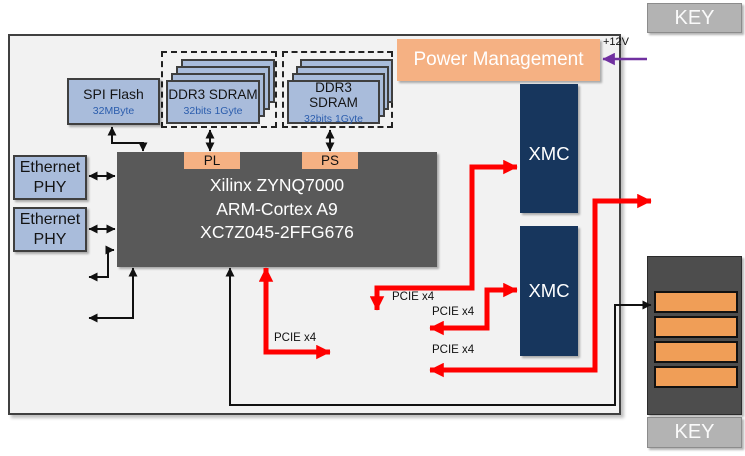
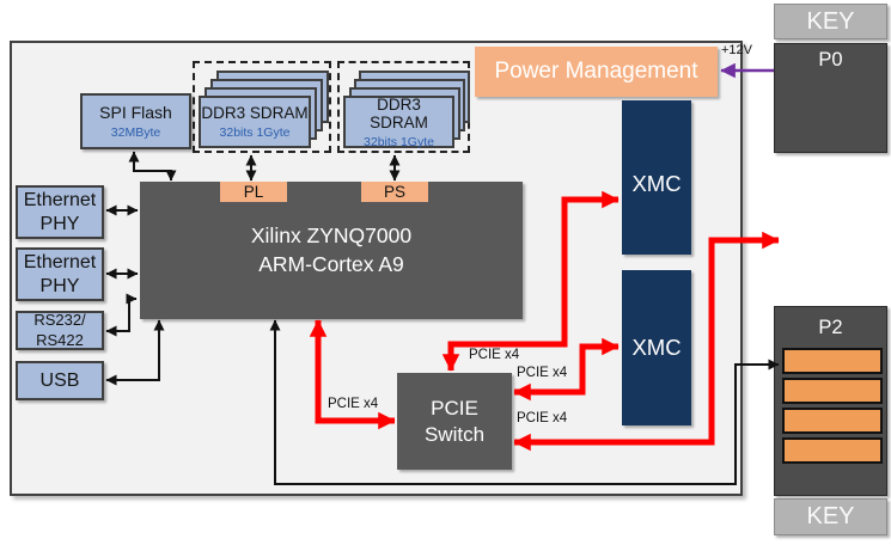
  SPI Flash
  32MByte
  DDR3 SDRAM
  32bits 1Gyte
  DDR3 SDRAM
  32bits 1Gyte
  Power Management
  +12V
  Xilinx ZYNQ7000
  ARM-Cortex A9
- XC7Z045-2FFG676
  PL
  PS
  Ethernet
  PHY
  Ethernet
  PHY
+ RS232/
+ RS422
+ USB
  XMC
  XMC
+ PCIE
+ Switch
  PCIE x4
  PCIE x4
  PCIE x4
  PCIE x4
  KEY
+ P0
+ P2
  KEY
